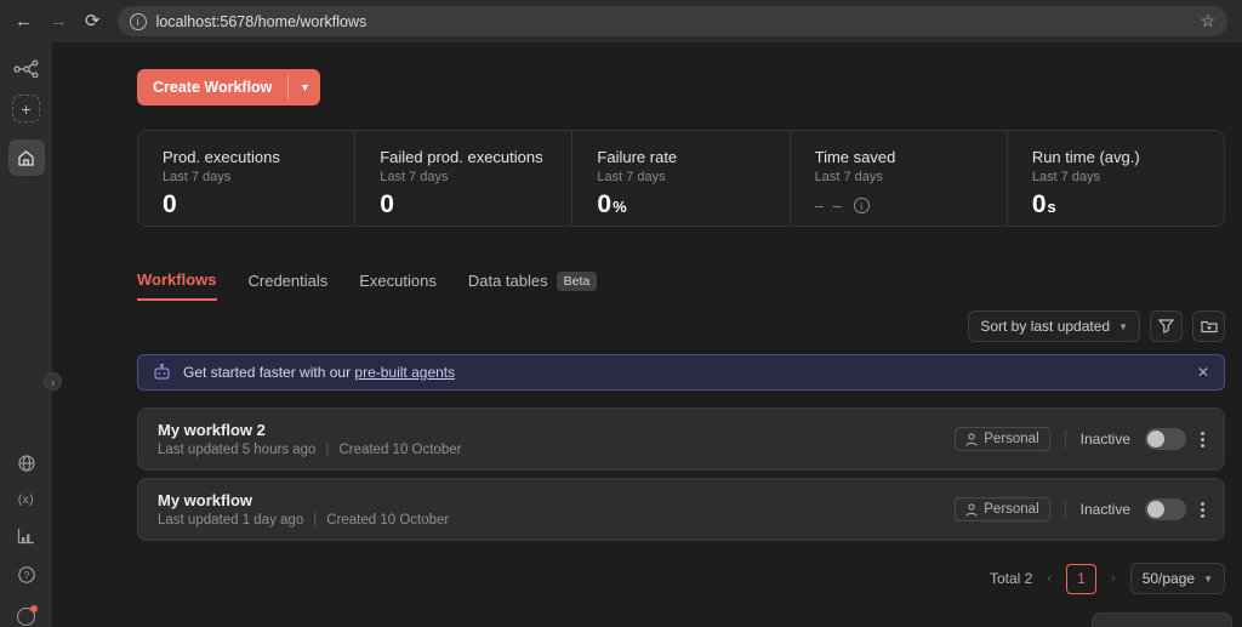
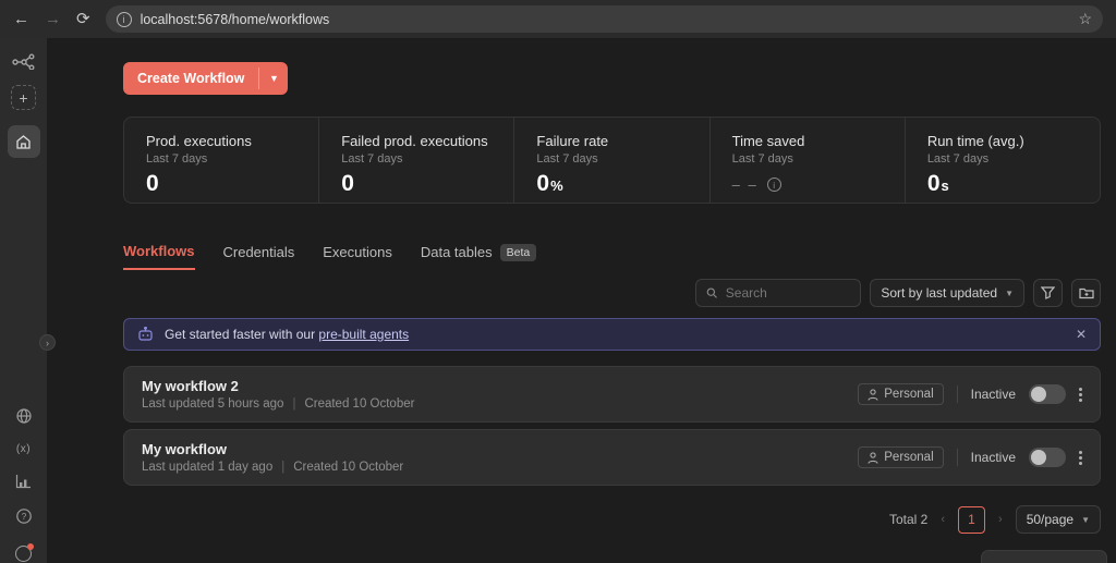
  ←
  →
  ⟳
  i
  localhost:5678/home/workflows
  ☆
  +
  ›
  (x)
  ?
  Create Workflow
  ▼
  Prod. executions
  Last 7 days
  0
  Failed prod. executions
  Last 7 days
  0
  Failure rate
  Last 7 days
  0%
  Time saved
  Last 7 days
  – –
  i
  Run time (avg.)
  Last 7 days
  0s
  Workflows
  Credentials
  Executions
  Data tables
  Beta
+ Search
  Sort by last updated
  ▼
  Get started faster with our pre-built agents
  ✕
  My workflow 2
  Last updated 5 hours ago
  Created 10 October
  Personal
  Inactive
  My workflow
  Last updated 1 day ago
  |
  Created 10 October
  Personal
  Inactive
  Total 2
  ‹
  1
  ›
  50/page
  ▼
